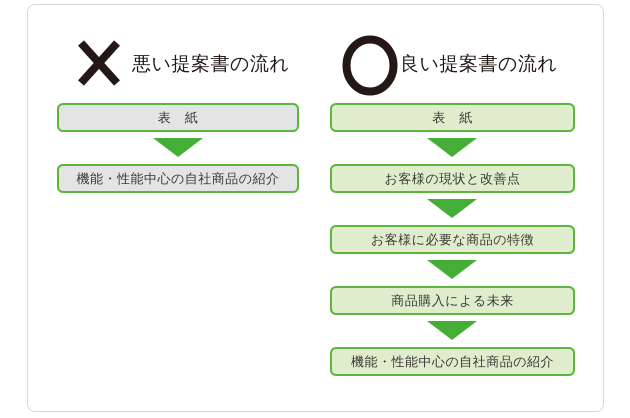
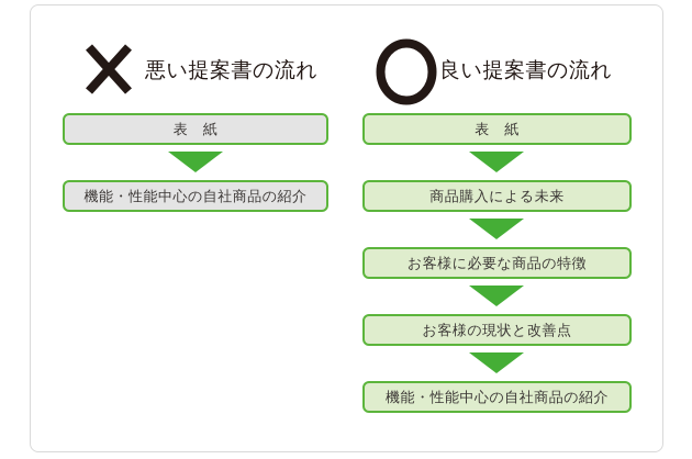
  悪い提案書の流れ
  表 紙
  機能・性能中心の自社商品の紹介
  良い提案書の流れ
  表 紙
- お客様の現状と改善点
+ 商品購入による未来
  お客様に必要な商品の特徴
- 商品購入による未来
+ お客様の現状と改善点
  機能・性能中心の自社商品の紹介
